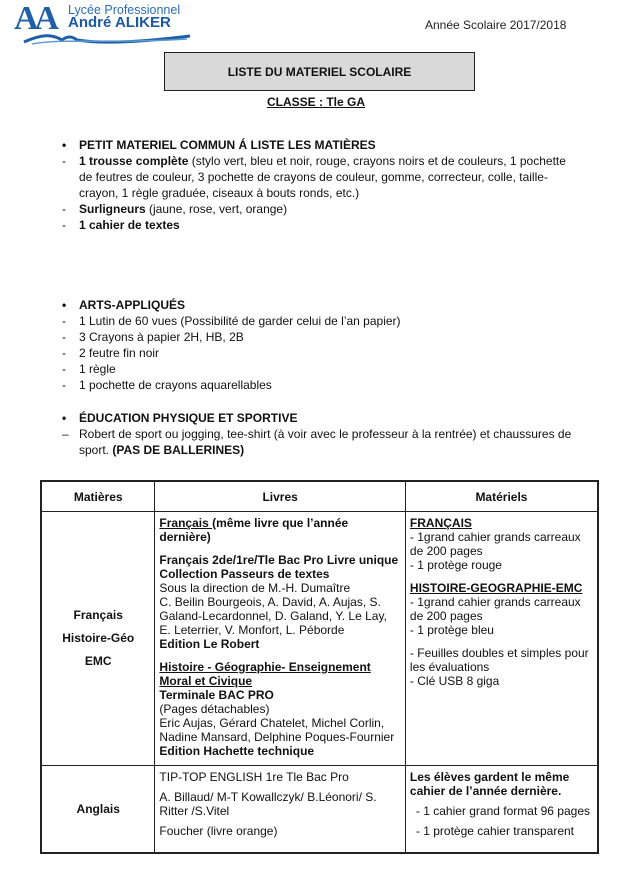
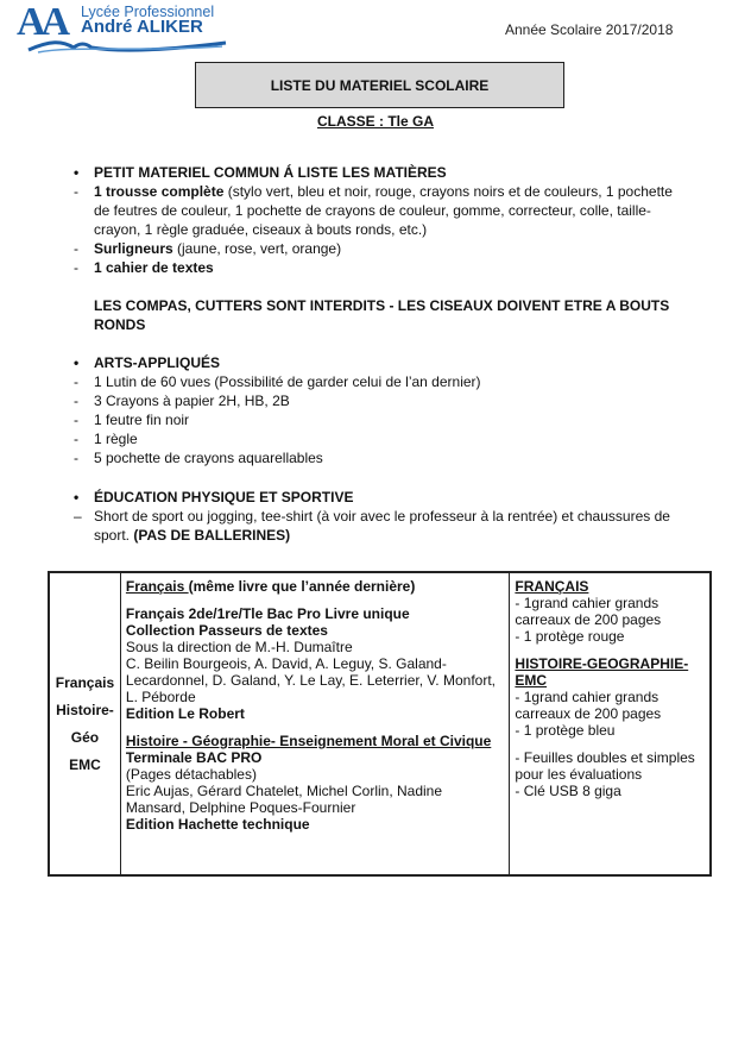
  AA
  Lycée Professionnel
  André ALIKER
  Année Scolaire 2017/2018
  LISTE DU MATERIEL SCOLAIRE
  CLASSE : Tle GA
  •
  PETIT MATERIEL COMMUN Á LISTE LES MATIÈRES
  -
- 1 trousse complète (stylo vert, bleu et noir, rouge, crayons noirs et de couleurs, 1 pochette de feutres de couleur, 3 pochette de crayons de couleur, gomme, correcteur, colle, taille-crayon, 1 règle graduée, ciseaux à bouts ronds, etc.)
+ 1 trousse complète (stylo vert, bleu et noir, rouge, crayons noirs et de couleurs, 1 pochette de feutres de couleur, 1 pochette de crayons de couleur, gomme, correcteur, colle, taille-crayon, 1 règle graduée, ciseaux à bouts ronds, etc.)
  -
  Surligneurs (jaune, rose, vert, orange)
  -
  1 cahier de textes
+ LES COMPAS, CUTTERS SONT INTERDITS - LES CISEAUX DOIVENT ETRE A BOUTS RONDS
  •
  ARTS-APPLIQUÉS
  -
- 1 Lutin de 60 vues (Possibilité de garder celui de l’an papier)
+ 1 Lutin de 60 vues (Possibilité de garder celui de l’an dernier)
  -
  3 Crayons à papier 2H, HB, 2B
  -
- 2 feutre fin noir
+ 1 feutre fin noir
  -
  1 règle
  -
- 1 pochette de crayons aquarellables
+ 5 pochette de crayons aquarellables
  •
  ÉDUCATION PHYSIQUE ET SPORTIVE
  –
- Robert de sport ou jogging, tee-shirt (à voir avec le professeur à la rentrée) et chaussures de sport. (PAS DE BALLERINES)
+ Short de sport ou jogging, tee-shirt (à voir avec le professeur à la rentrée) et chaussures de sport. (PAS DE BALLERINES)
- Matières	Livres	Matériels
- Français Histoire-Géo EMC	Français (même livre que l’année dernière) Français 2de/1re/Tle Bac Pro Livre unique Collection Passeurs de textes Sous la direction de M.-H. Dumaître C. Beilin Bourgeois, A. David, A. Aujas, S. Galand-Lecardonnel, D. Galand, Y. Le Lay, E. Leterrier, V. Monfort, L. Péborde Edition Le Robert Histoire - Géographie- Enseignement Moral et Civique Terminale BAC PRO (Pages détachables) Eric Aujas, Gérard Chatelet, Michel Corlin, Nadine Mansard, Delphine Poques-Fournier Edition Hachette technique	FRANÇAIS - 1grand cahier grands carreaux de 200 pages - 1 protège rouge HISTOIRE-GEOGRAPHIE-EMC - 1grand cahier grands carreaux de 200 pages - 1 protège bleu - Feuilles doubles et simples pour les évaluations - Clé USB 8 giga
+ Français Histoire-Géo EMC	Français (même livre que l’année dernière) Français 2de/1re/Tle Bac Pro Livre unique Collection Passeurs de textes Sous la direction de M.-H. Dumaître C. Beilin Bourgeois, A. David, A. Leguy, S. Galand-Lecardonnel, D. Galand, Y. Le Lay, E. Leterrier, V. Monfort, L. Péborde Edition Le Robert Histoire - Géographie- Enseignement Moral et Civique Terminale BAC PRO (Pages détachables) Eric Aujas, Gérard Chatelet, Michel Corlin, Nadine Mansard, Delphine Poques-Fournier Edition Hachette technique	FRANÇAIS - 1grand cahier grands carreaux de 200 pages - 1 protège rouge HISTOIRE-GEOGRAPHIE-EMC - 1grand cahier grands carreaux de 200 pages - 1 protège bleu - Feuilles doubles et simples pour les évaluations - Clé USB 8 giga
- Anglais	TIP-TOP ENGLISH 1re Tle Bac Pro A. Billaud/ M-T Kowallczyk/ B.Léonori/ S. Ritter /S.Vitel Foucher (livre orange)	Les élèves gardent le même cahier de l’année dernière. - 1 cahier grand format 96 pages - 1 protège cahier transparent
